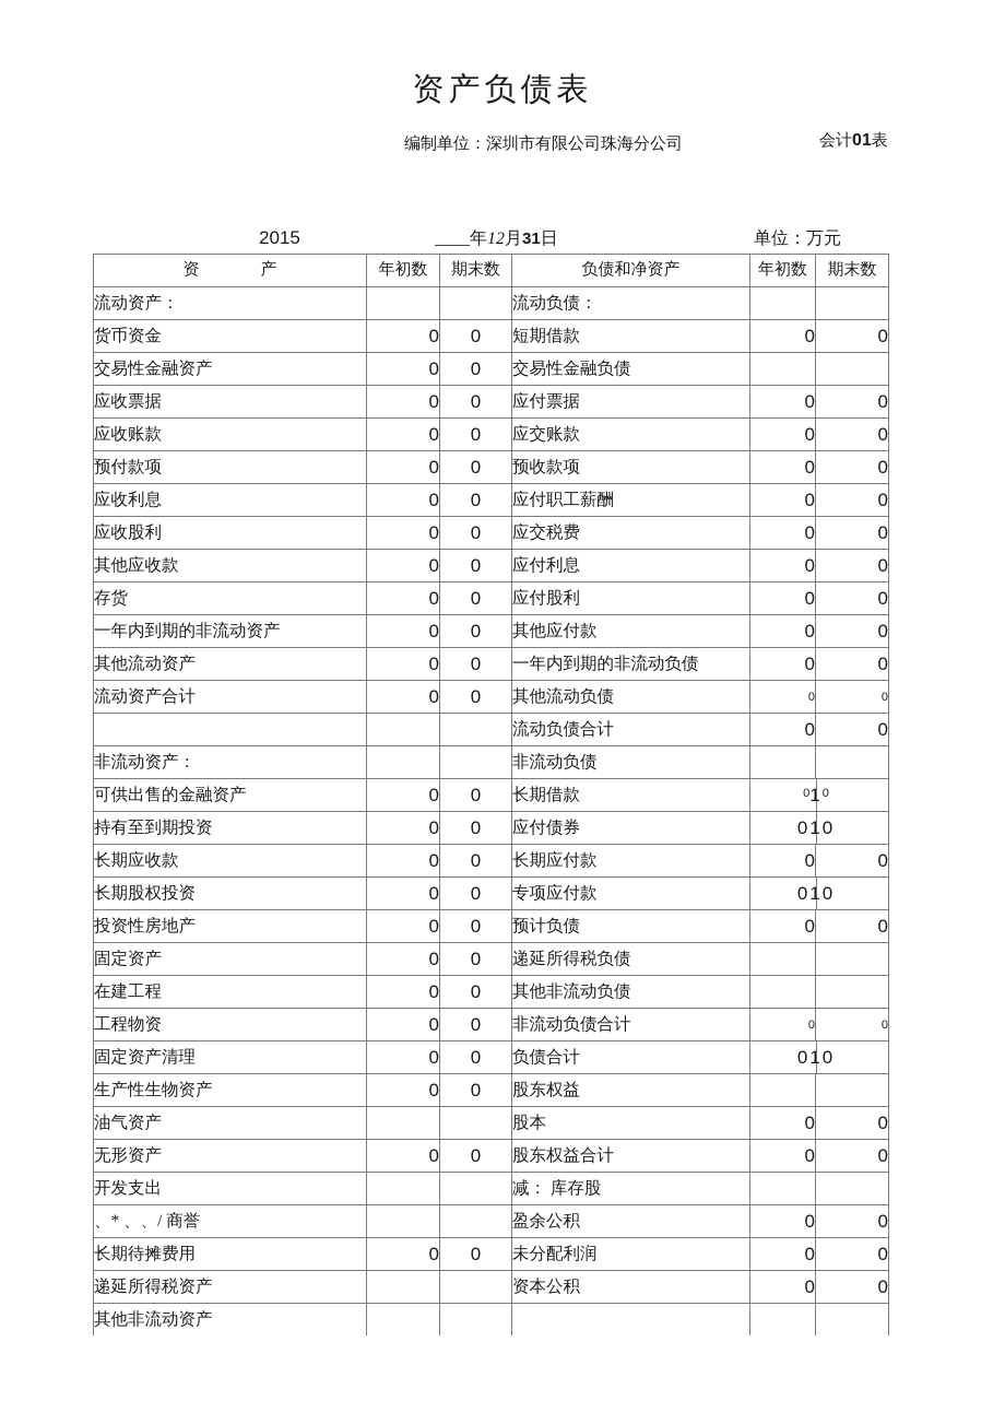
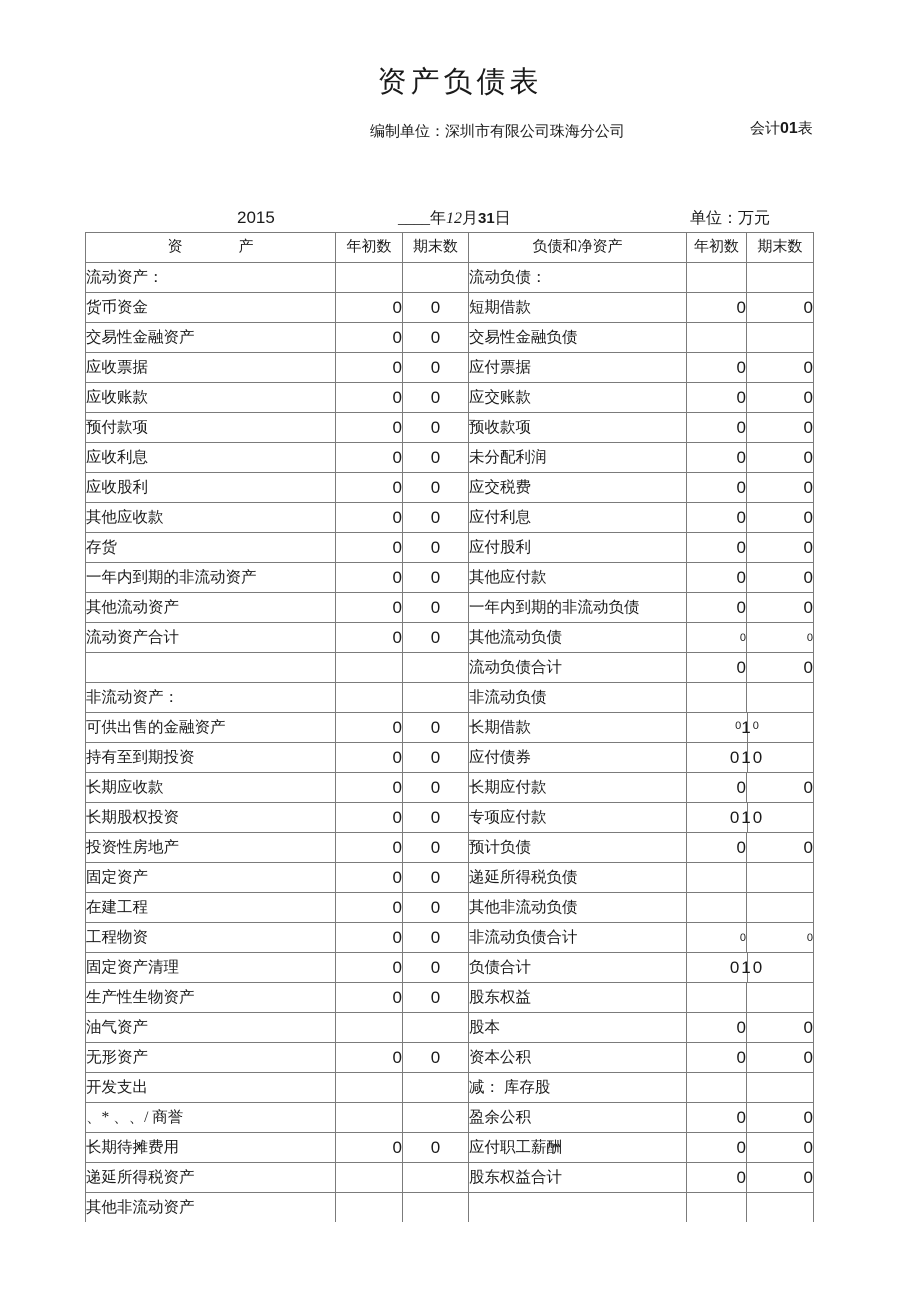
  资产负债表
  编制单位：深圳市有限公司珠海分公司
  会计01表
  2015
  ____年12月31日
  单位：万元
  资 产	年初数	期末数	负债和净资产	年初数	期末数
  流动资产：			流动负债：
  货币资金	0	0	短期借款	0	0
  交易性金融资产	0	0	交易性金融负债
  应收票据	0	0	应付票据	0	0
  应收账款	0	0	应交账款	0	0
  预付款项	0	0	预收款项	0	0
- 应收利息	0	0	应付职工薪酬	0	0
+ 应收利息	0	0	未分配利润	0	0
  应收股利	0	0	应交税费	0	0
  其他应收款	0	0	应付利息	0	0
  存货	0	0	应付股利	0	0
  一年内到期的非流动资产	0	0	其他应付款	0	0
  其他流动资产	0	0	一年内到期的非流动负债	0	0
  流动资产合计	0	0	其他流动负债	0	0
  			流动负债合计	0	0
  非流动资产：			非流动负债
  可供出售的金融资产	0	0	长期借款	010
  持有至到期投资	0	0	应付债券	010
  长期应收款	0	0	长期应付款	0	0
  长期股权投资	0	0	专项应付款	010
  投资性房地产	0	0	预计负债	0	0
  固定资产	0	0	递延所得税负债
  在建工程	0	0	其他非流动负债
  工程物资	0	0	非流动负债合计	0	0
  固定资产清理	0	0	负债合计	010
  生产性生物资产	0	0	股东权益
  油气资产			股本	0	0
- 无形资产	0	0	股东权益合计	0	0
+ 无形资产	0	0	资本公积	0	0
  开发支出			减： 库存股
  、* 、、/ 商誉			盈余公积	0	0
- 长期待摊费用	0	0	未分配利润	0	0
+ 长期待摊费用	0	0	应付职工薪酬	0	0
- 递延所得税资产			资本公积	0	0
+ 递延所得税资产			股东权益合计	0	0
  其他非流动资产
